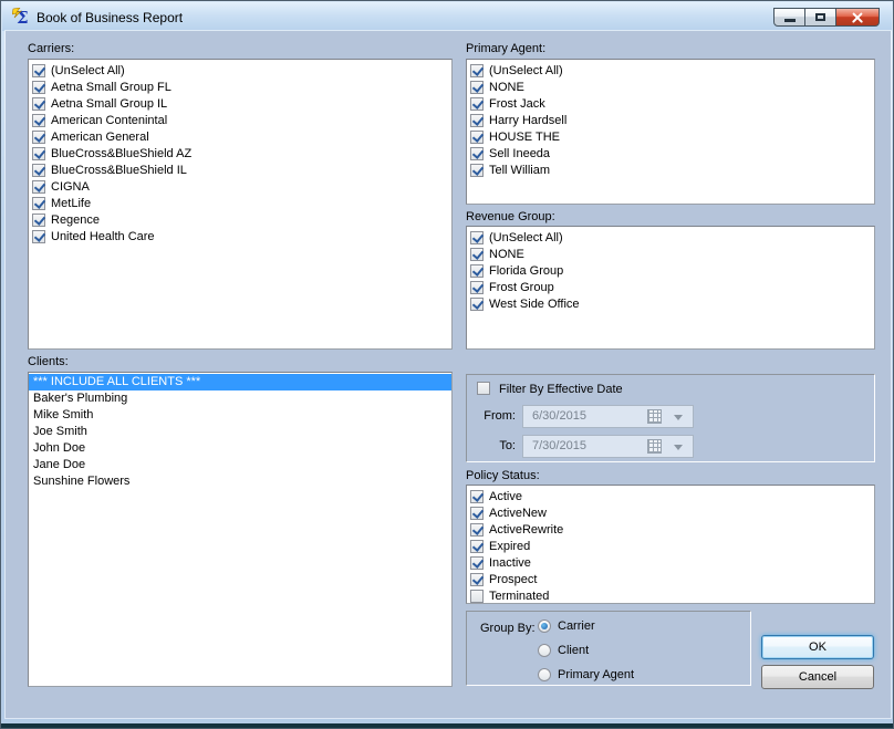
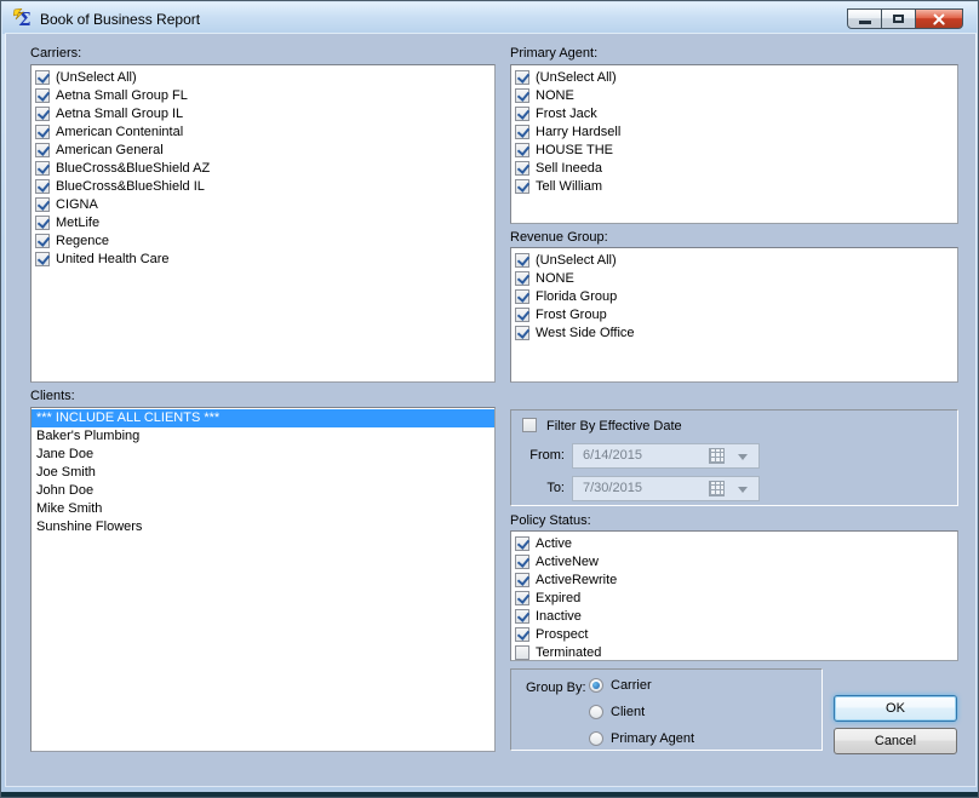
  Σ
  Book of Business Report
  Carriers:
  (UnSelect All)
  Aetna Small Group FL
  Aetna Small Group IL
  American Contenintal
  American General
  BlueCross&BlueShield AZ
  BlueCross&BlueShield IL
  CIGNA
  MetLife
  Regence
  United Health Care
  Clients:
  *** INCLUDE ALL CLIENTS ***
  Baker's Plumbing
- Mike Smith
+ Jane Doe
  Joe Smith
  John Doe
- Jane Doe
+ Mike Smith
  Sunshine Flowers
  Primary Agent:
  (UnSelect All)
  NONE
  Frost Jack
  Harry Hardsell
  HOUSE THE
  Sell Ineeda
  Tell William
  Revenue Group:
  (UnSelect All)
  NONE
  Florida Group
  Frost Group
  West Side Office
  Filter By Effective Date
  From:
- 6/30/2015
+ 6/14/2015
  To:
  7/30/2015
  Policy Status:
  Active
  ActiveNew
  ActiveRewrite
  Expired
  Inactive
  Prospect
  Terminated
  Group By:
  Carrier
  Client
  Primary Agent
  OK
  Cancel
